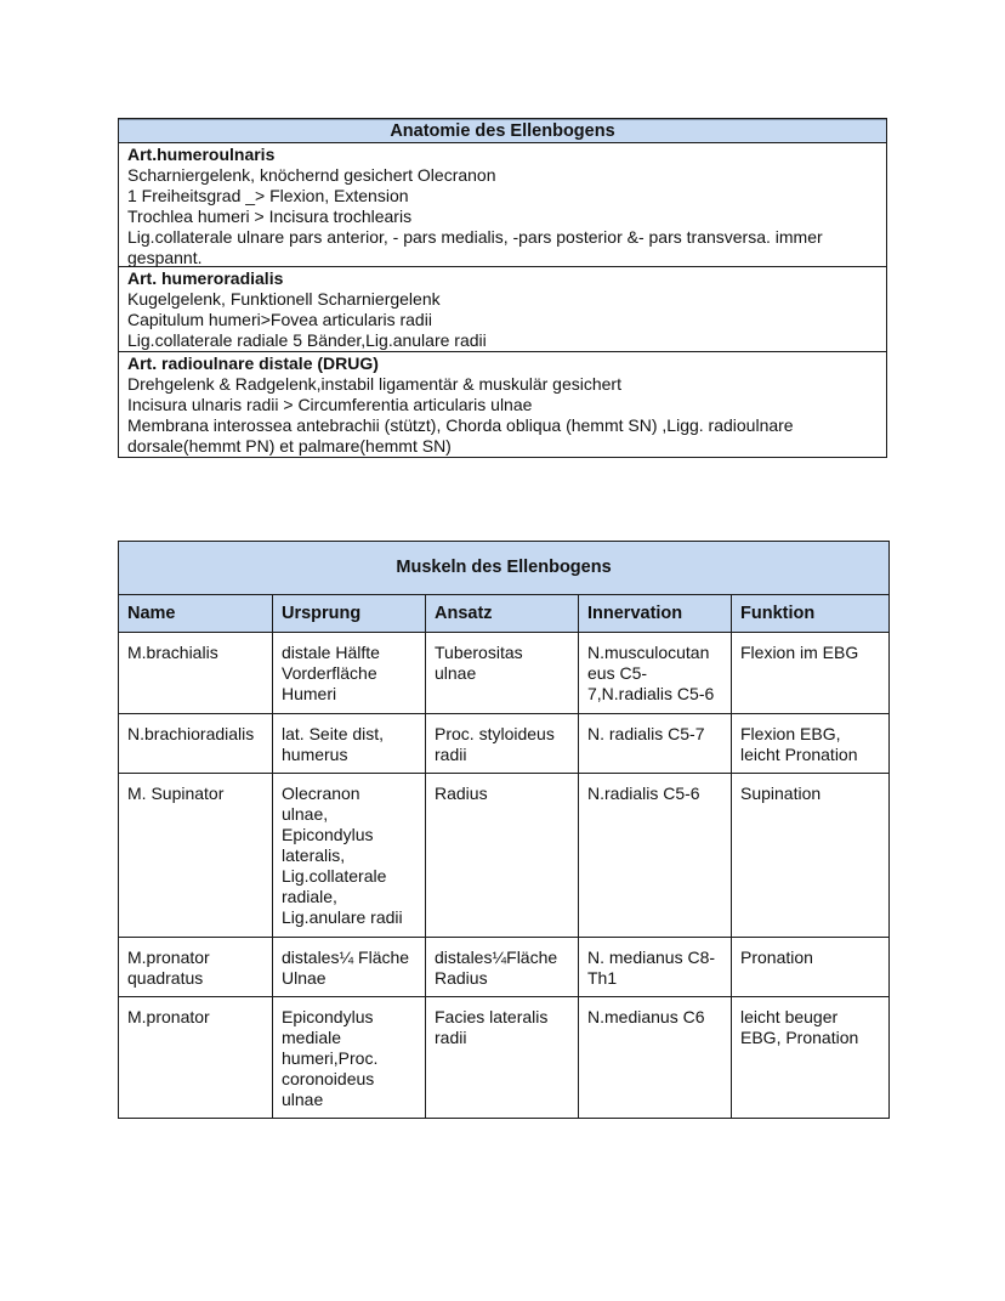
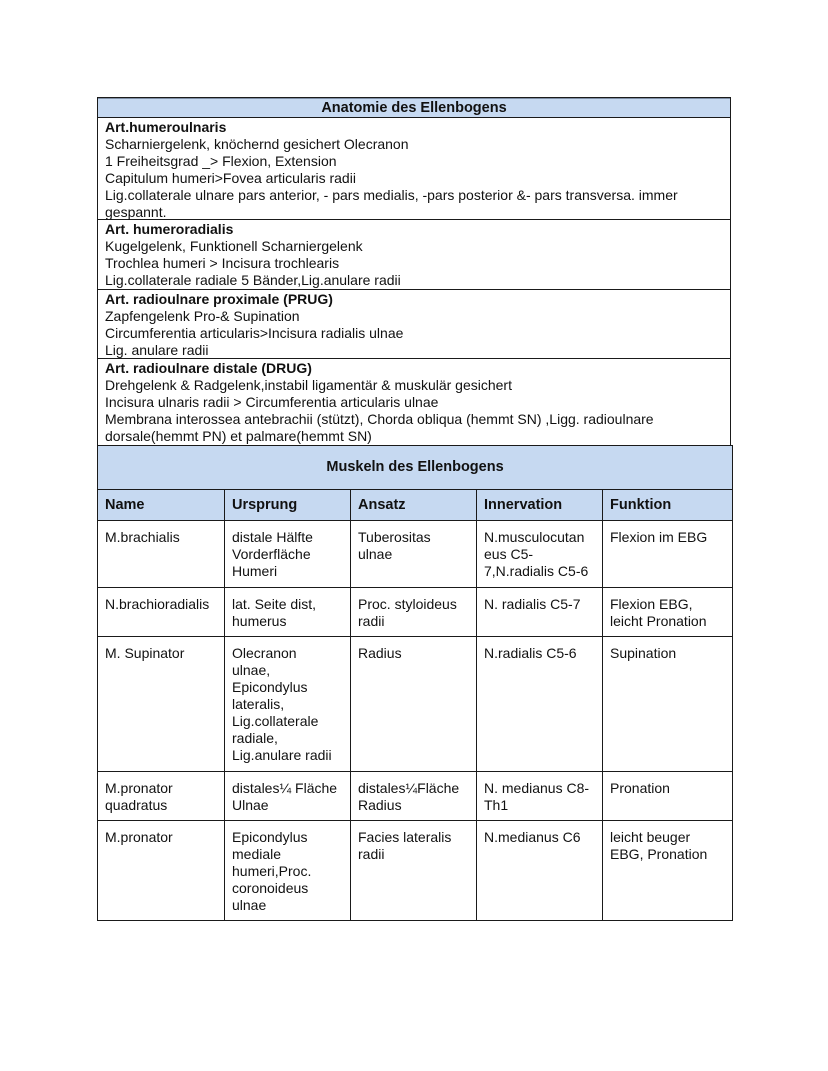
  Anatomie des Ellenbogens
  Art.humeroulnaris
  Scharniergelenk, knöchernd gesichert Olecranon
  1 Freiheitsgrad _> Flexion, Extension
- Trochlea humeri > Incisura trochlearis
+ Capitulum humeri>Fovea articularis radii
  Lig.collaterale ulnare pars anterior, - pars medialis, -pars posterior &- pars transversa. immer
  gespannt.
  Art. humeroradialis
  Kugelgelenk, Funktionell Scharniergelenk
- Capitulum humeri>Fovea articularis radii
+ Trochlea humeri > Incisura trochlearis
  Lig.collaterale radiale 5 Bänder,Lig.anulare radii
+ Art. radioulnare proximale (PRUG)
+ Zapfengelenk Pro-& Supination
+ Circumferentia articularis>Incisura radialis ulnae
+ Lig. anulare radii
  Art. radioulnare distale (DRUG)
  Drehgelenk & Radgelenk,instabil ligamentär & muskulär gesichert
  Incisura ulnaris radii > Circumferentia articularis ulnae
  Membrana interossea antebrachii (stützt), Chorda obliqua (hemmt SN) ,Ligg. radioulnare
  dorsale(hemmt PN) et palmare(hemmt SN)
  Muskeln des Ellenbogens
  Name	Ursprung	Ansatz	Innervation	Funktion
  M.brachialis	distale Hälfte Vorderfläche Humeri	Tuberositas ulnae	N.musculocutan eus C5- 7,N.radialis C5-6	Flexion im EBG
  N.brachioradialis	lat. Seite dist, humerus	Proc. styloideus radii	N. radialis C5-7	Flexion EBG, leicht Pronation
  M. Supinator	Olecranon ulnae, Epicondylus lateralis, Lig.collaterale radiale, Lig.anulare radii	Radius	N.radialis C5-6	Supination
  M.pronator quadratus	distales¼ Fläche Ulnae	distales¼Fläche Radius	N. medianus C8- Th1	Pronation
  M.pronator	Epicondylus mediale humeri,Proc. coronoideus ulnae	Facies lateralis radii	N.medianus C6	leicht beuger EBG, Pronation
